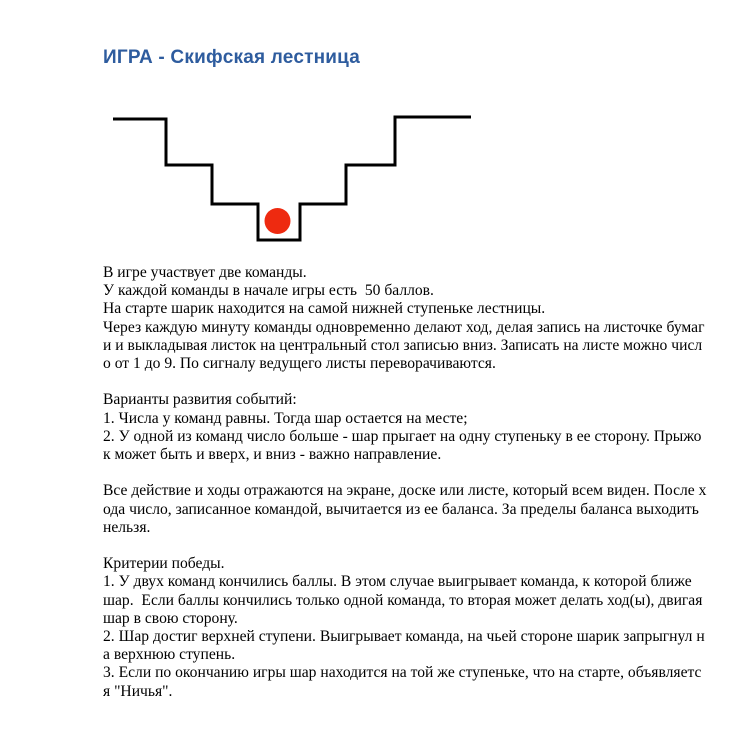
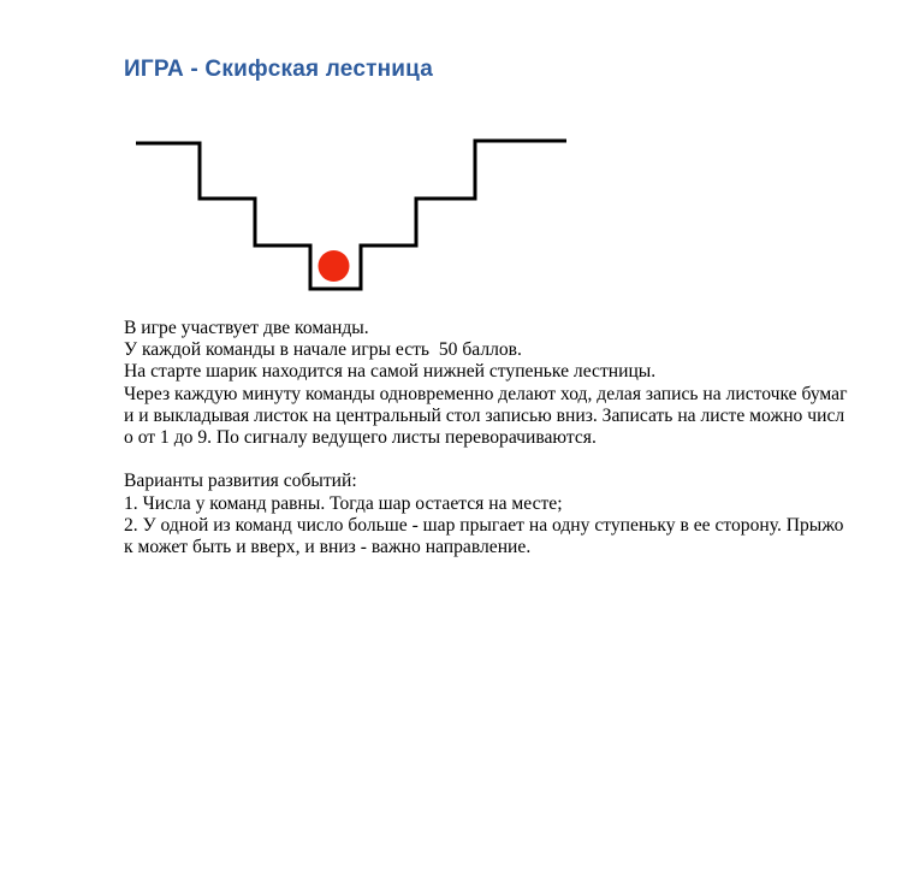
  ИГРА - Скифская лестница
  В игре участвует две команды.
  У каждой команды в начале игры есть 50 баллов.
  На старте шарик находится на самой нижней ступеньке лестницы.
  Через каждую минуту команды одновременно делают ход, делая запись на листочке бумаг
  и и выкладывая листок на центральный стол записью вниз. Записать на листе можно числ
  о от 1 до 9. По сигналу ведущего листы переворачиваются.
  Варианты развития событий:
  1. Числа у команд равны. Тогда шар остается на месте;
  2. У одной из команд число больше - шар прыгает на одну ступеньку в ее сторону. Прыжо
  к может быть и вверх, и вниз - важно направление.
- Все действие и ходы отражаются на экране, доске или листе, который всем виден. После х
- ода число, записанное командой, вычитается из ее баланса. За пределы баланса выходить
- нельзя.
- Критерии победы.
- 1. У двух команд кончились баллы. В этом случае выигрывает команда, к которой ближе
- шар. Если баллы кончились только одной команда, то вторая может делать ход(ы), двигая
- шар в свою сторону.
- 2. Шар достиг верхней ступени. Выигрывает команда, на чьей стороне шарик запрыгнул н
- а верхнюю ступень.
- 3. Если по окончанию игры шар находится на той же ступеньке, что на старте, объявляетс
- я "Ничья".
